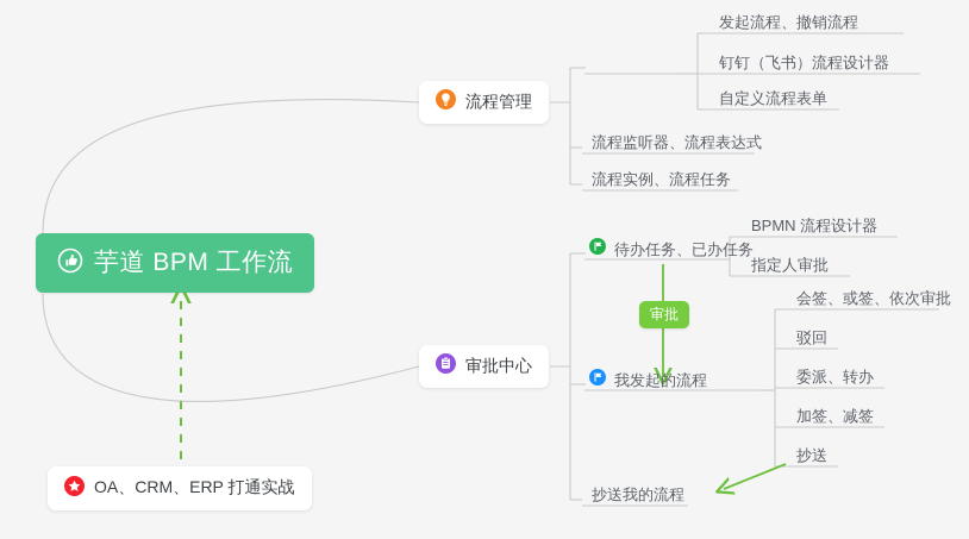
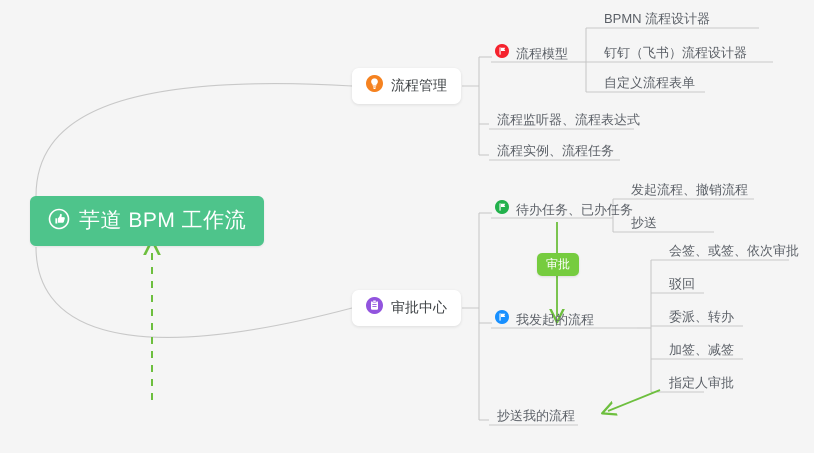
  芋道 BPM 工作流
  流程管理
+ 流程模型
- 发起流程、撤销流程
+ BPMN 流程设计器
  钉钉（飞书）流程设计器
  自定义流程表单
  流程监听器、流程表达式
  流程实例、流程任务
  审批中心
  待办任务、已办任务
- BPMN 流程设计器
+ 发起流程、撤销流程
- 指定人审批
+ 抄送
  我发起的流程
  会签、或签、依次审批
  驳回
  委派、转办
  加签、减签
- 抄送
+ 指定人审批
  抄送我的流程
  审批
- OA、CRM、ERP 打通实战
